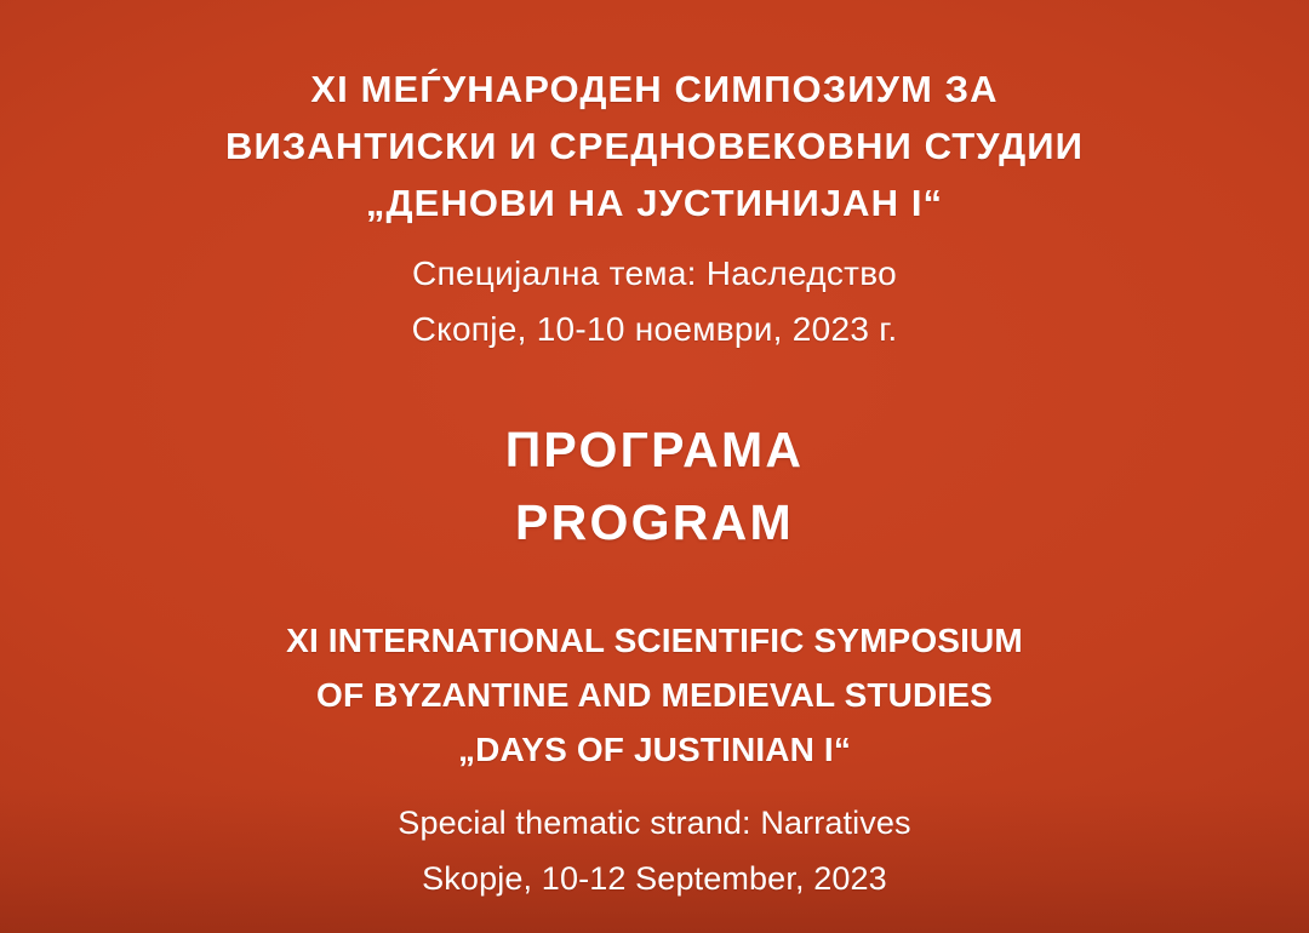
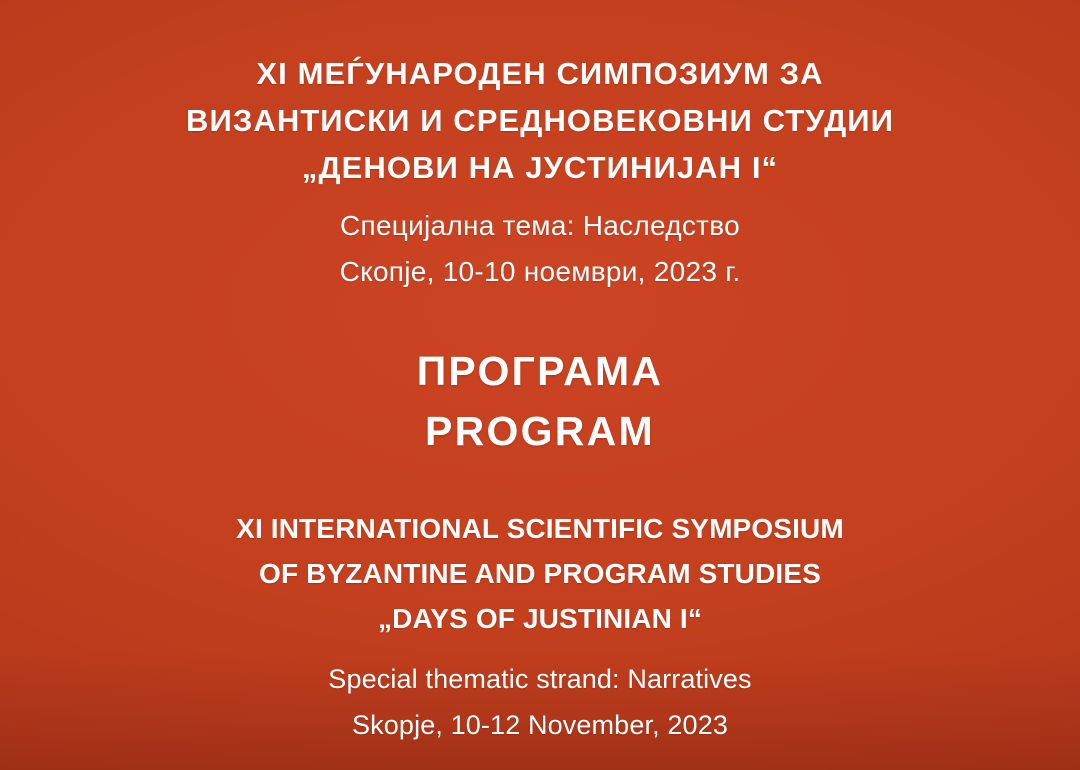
  XI МЕЃУНАРОДЕН СИМПОЗИУМ ЗА
  ВИЗАНТИСКИ И СРЕДНОВЕКОВНИ СТУДИИ
  „ДЕНОВИ НА ЈУСТИНИЈАН I“
  Специјална тема: Наследство
  Скопје, 10-10 ноември, 2023 г.
  ПРОГРАМА
  PROGRAM
  XI INTERNATIONAL SCIENTIFIC SYMPOSIUM
- OF BYZANTINE AND MEDIEVAL STUDIES
+ OF BYZANTINE AND PROGRAM STUDIES
  „DAYS OF JUSTINIAN I“
  Special thematic strand: Narratives
- Skopje, 10-12 September, 2023
+ Skopje, 10-12 November, 2023
